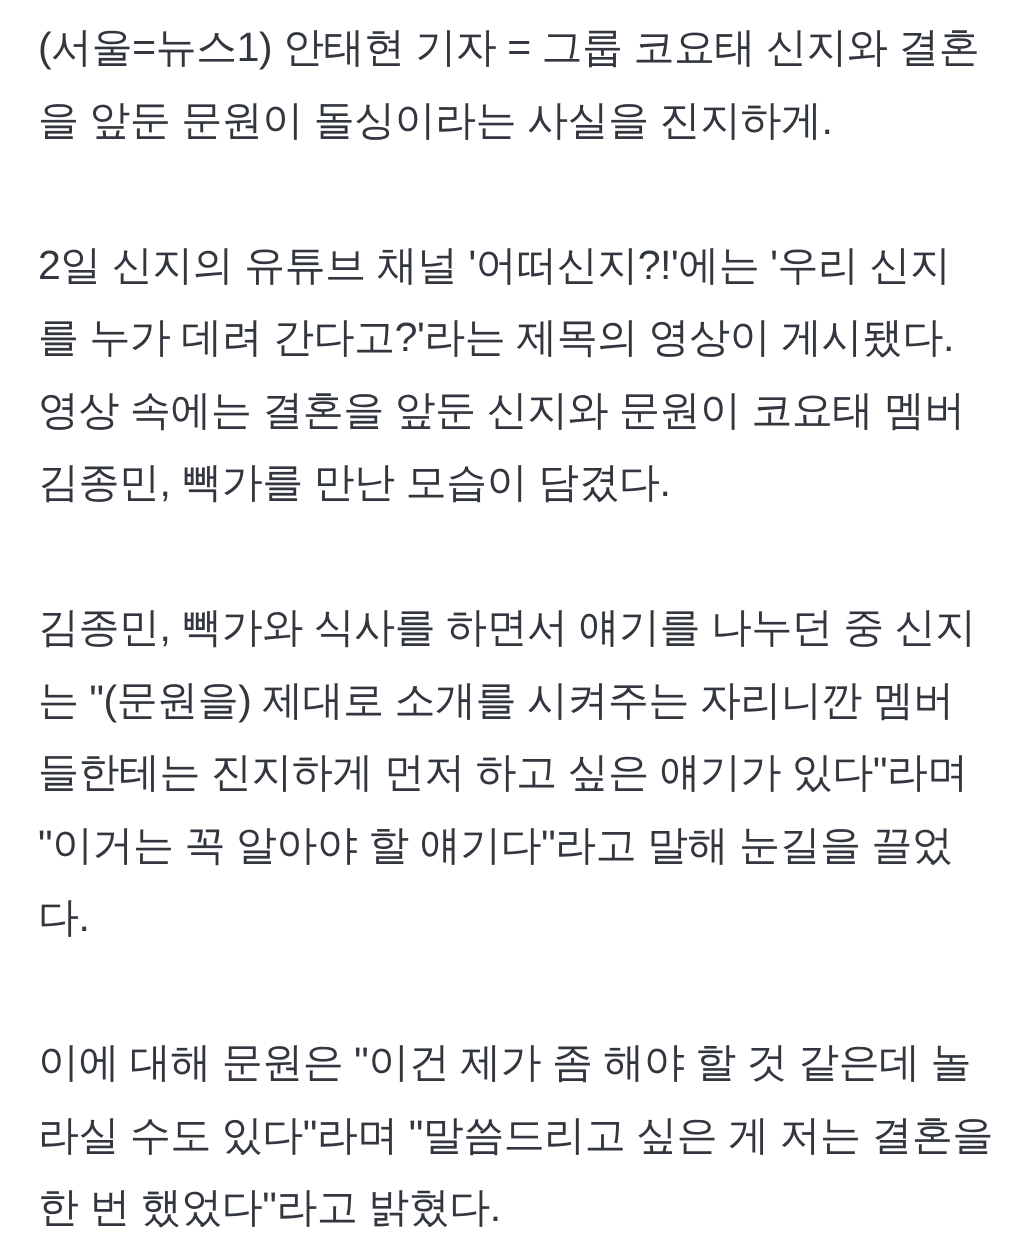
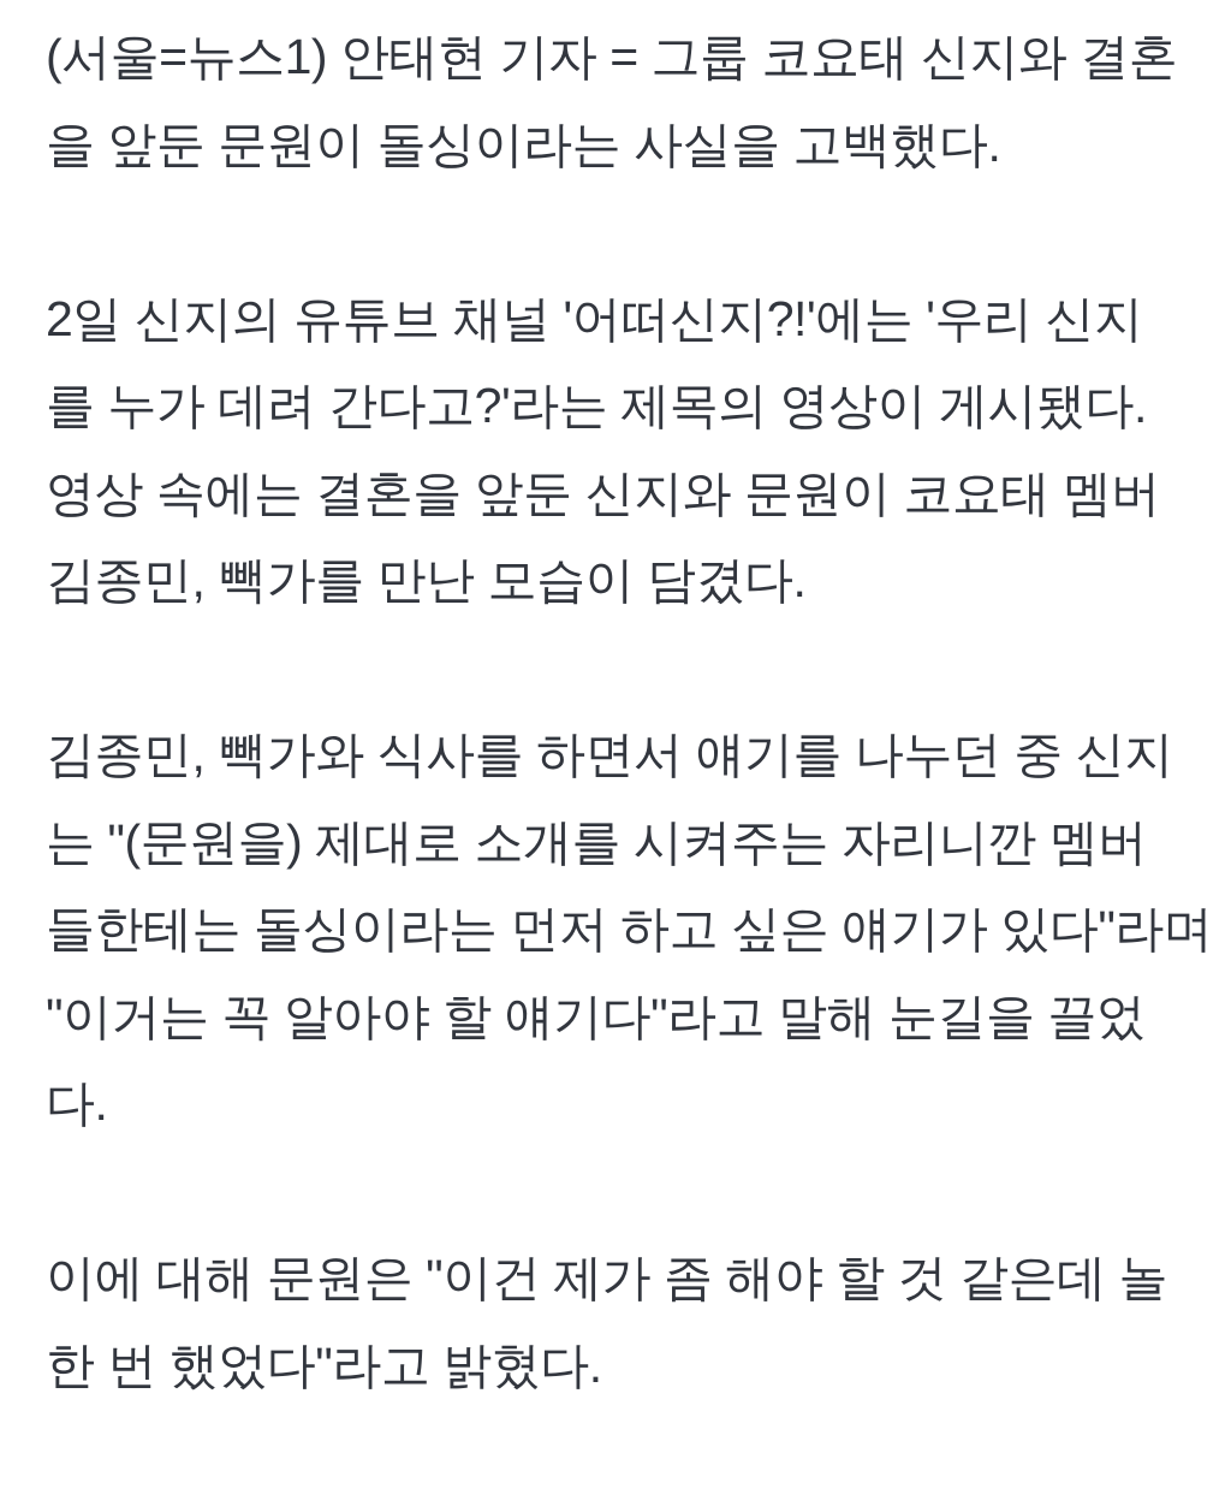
  (서울=뉴스1) 안태현 기자 = 그룹 코요태 신지와 결혼
- 을 앞둔 문원이 돌싱이라는 사실을 진지하게.
+ 을 앞둔 문원이 돌싱이라는 사실을 고백했다.
  2일 신지의 유튜브 채널 '어떠신지?!'에는 '우리 신지
  를 누가 데려 간다고?'라는 제목의 영상이 게시됐다.
  영상 속에는 결혼을 앞둔 신지와 문원이 코요태 멤버
  김종민, 빽가를 만난 모습이 담겼다.
  김종민, 빽가와 식사를 하면서 얘기를 나누던 중 신지
  는 "(문원을) 제대로 소개를 시켜주는 자리니깐 멤버
- 들한테는 진지하게 먼저 하고 싶은 얘기가 있다"라며
+ 들한테는 돌싱이라는 먼저 하고 싶은 얘기가 있다"라며
  "이거는 꼭 알아야 할 얘기다"라고 말해 눈길을 끌었
  다.
  이에 대해 문원은 "이건 제가 좀 해야 할 것 같은데 놀
- 라실 수도 있다"라며 "말씀드리고 싶은 게 저는 결혼을
  한 번 했었다"라고 밝혔다.
